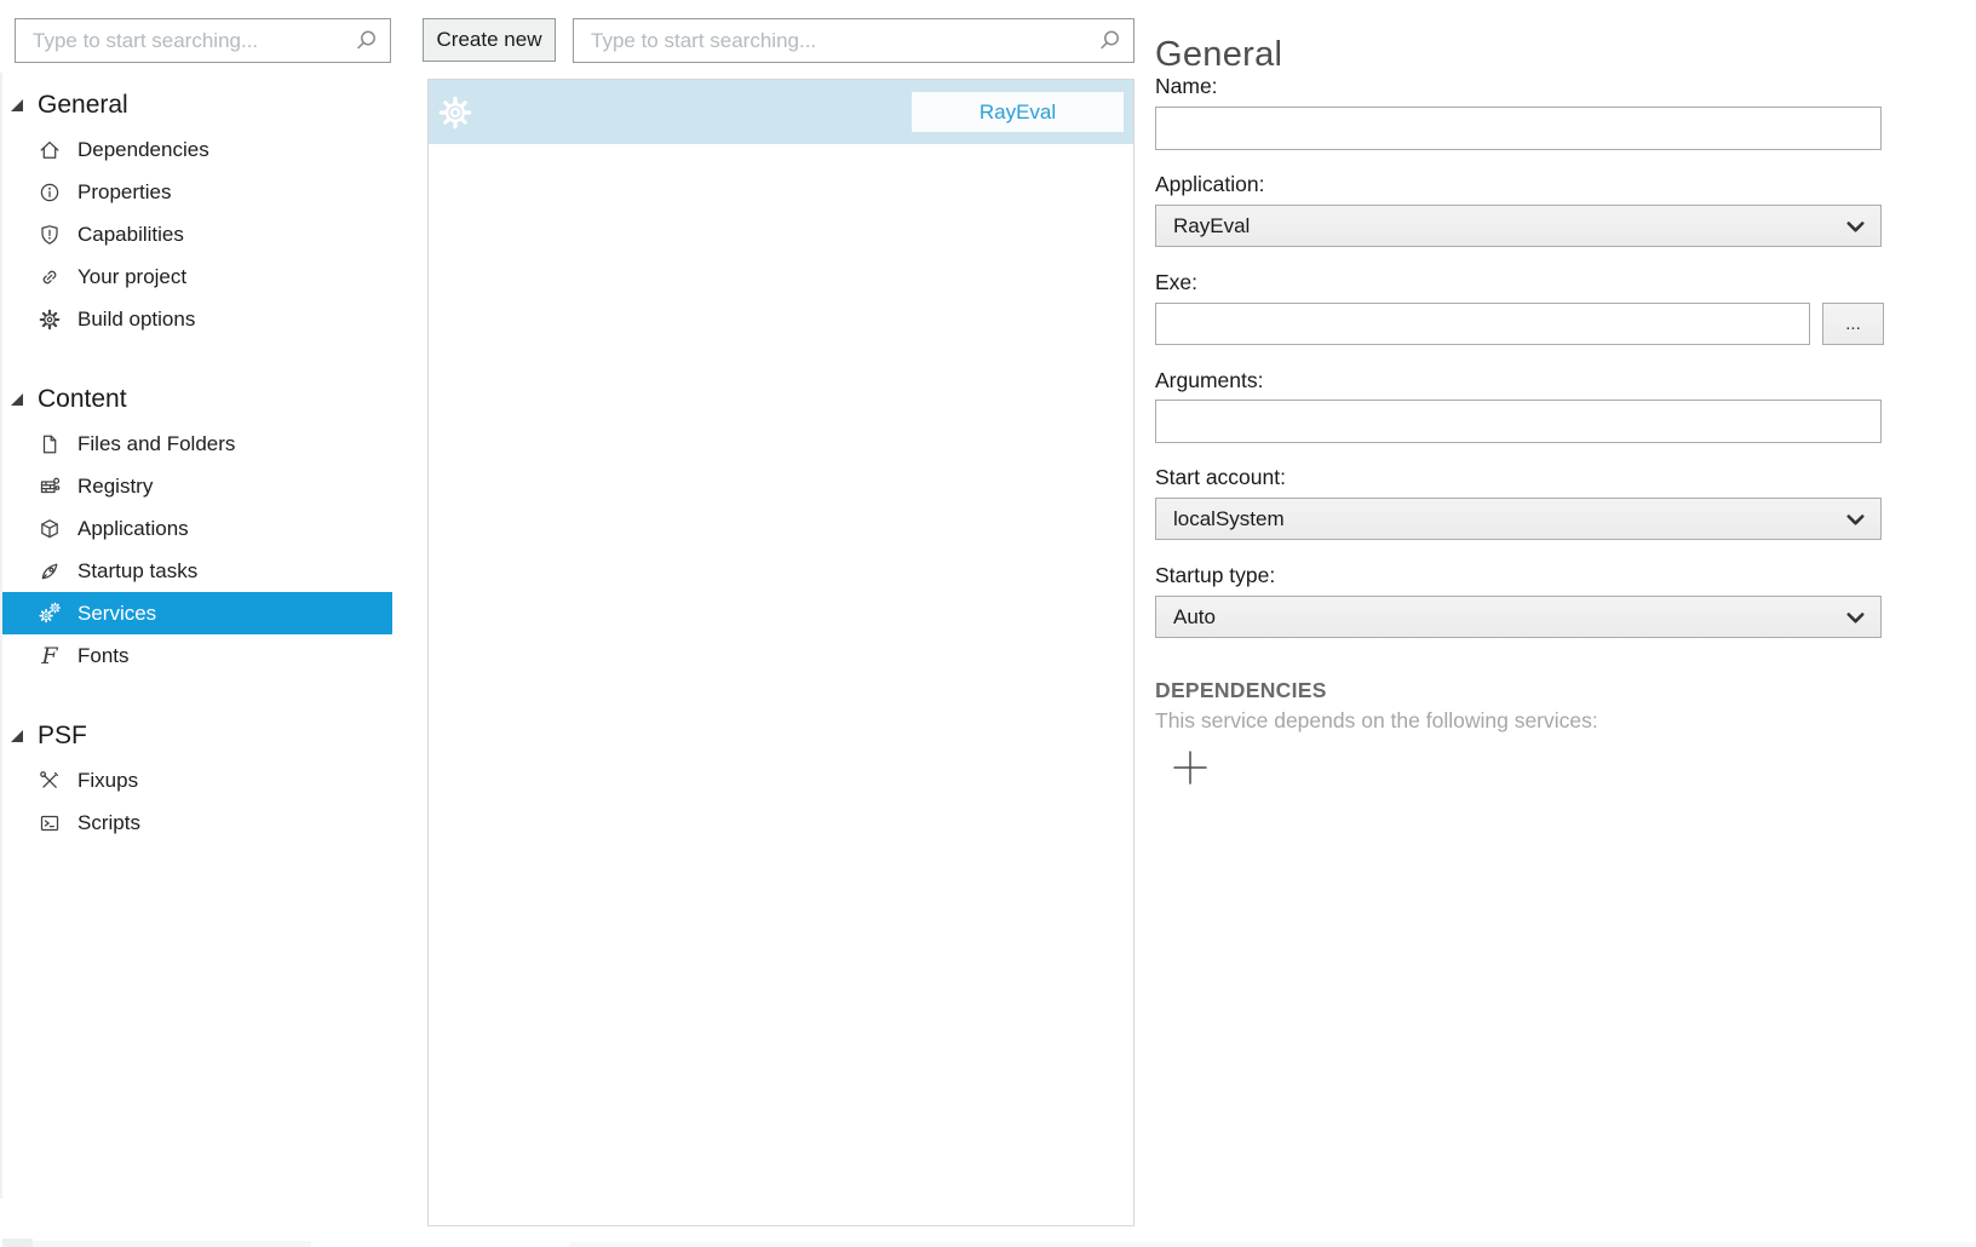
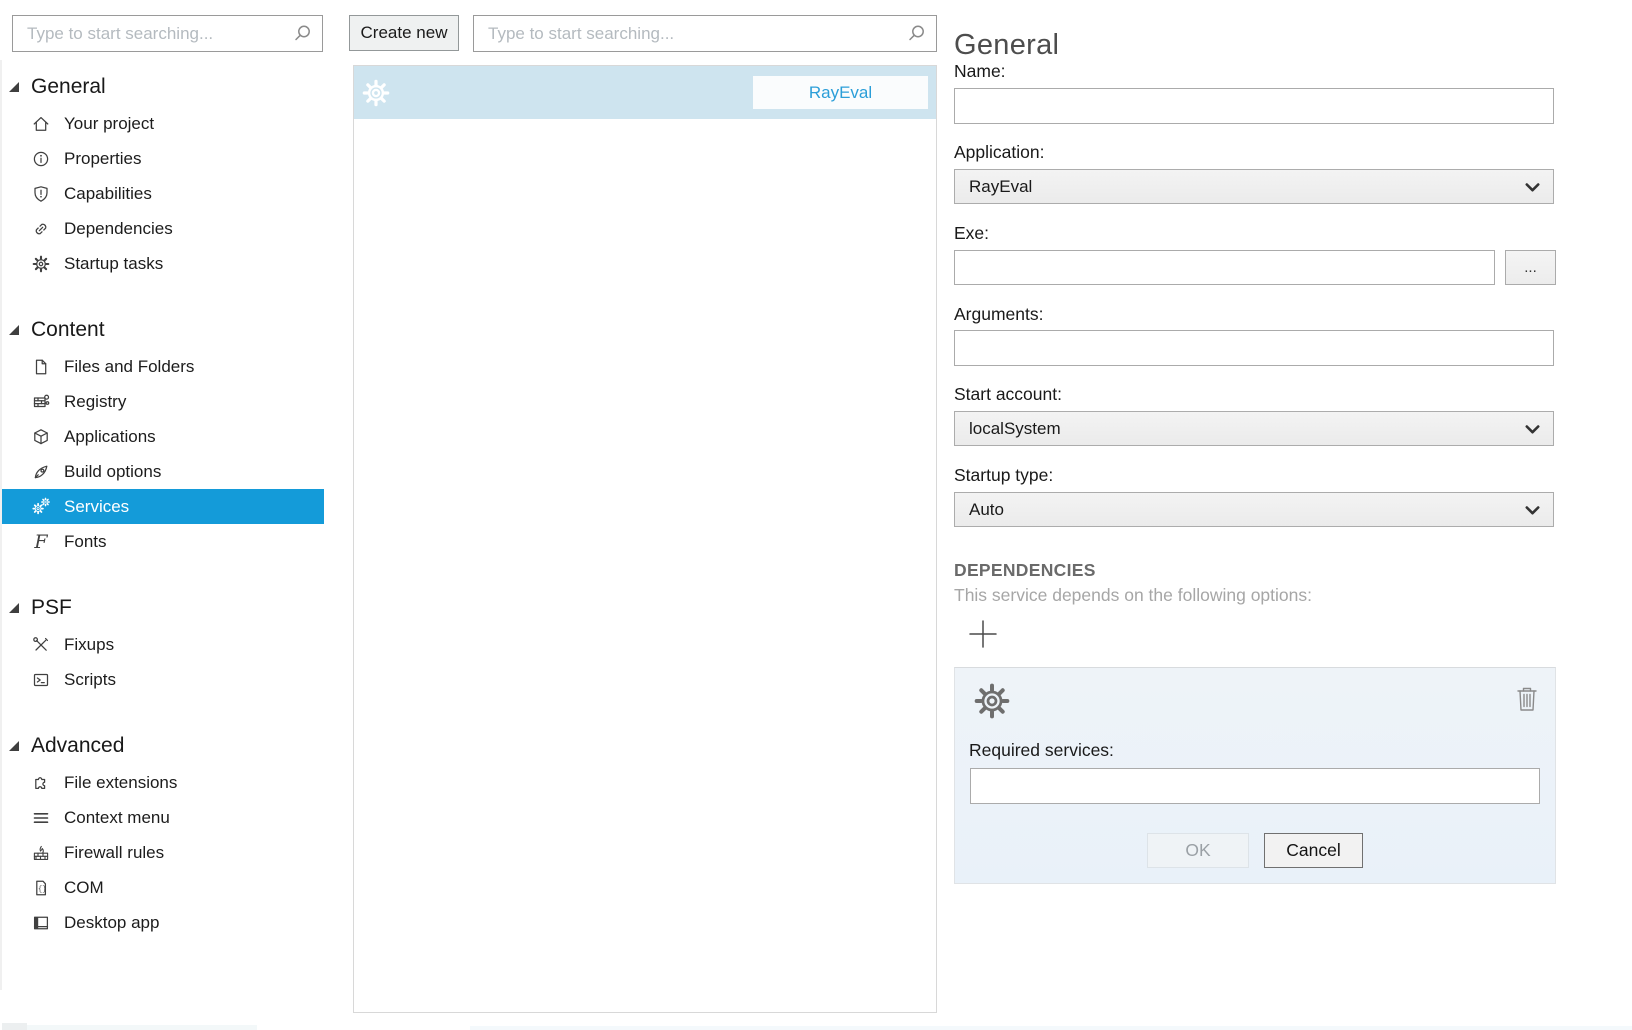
  Type to start searching...
  General
- Dependencies
+ Your project
  Properties
  Capabilities
- Your project
+ Dependencies
- Build options
+ Startup tasks
  Content
  Files and Folders
  Registry
  Applications
- Startup tasks
+ Build options
  Services
  F
  Fonts
  PSF
  Fixups
  Scripts
+ Advanced
+ File extensions
+ Context menu
+ Firewall rules
+ {}
+ COM
+ Desktop app
  Create new
  Type to start searching...
  RayEval
  General
  Name:
  Application:
  RayEval
  Exe:
  ...
  Arguments:
  Start account:
  localSystem
  Startup type:
  Auto
  DEPENDENCIES
- This service depends on the following services:
+ This service depends on the following options:
+ Required services:
+ OK
+ Cancel
